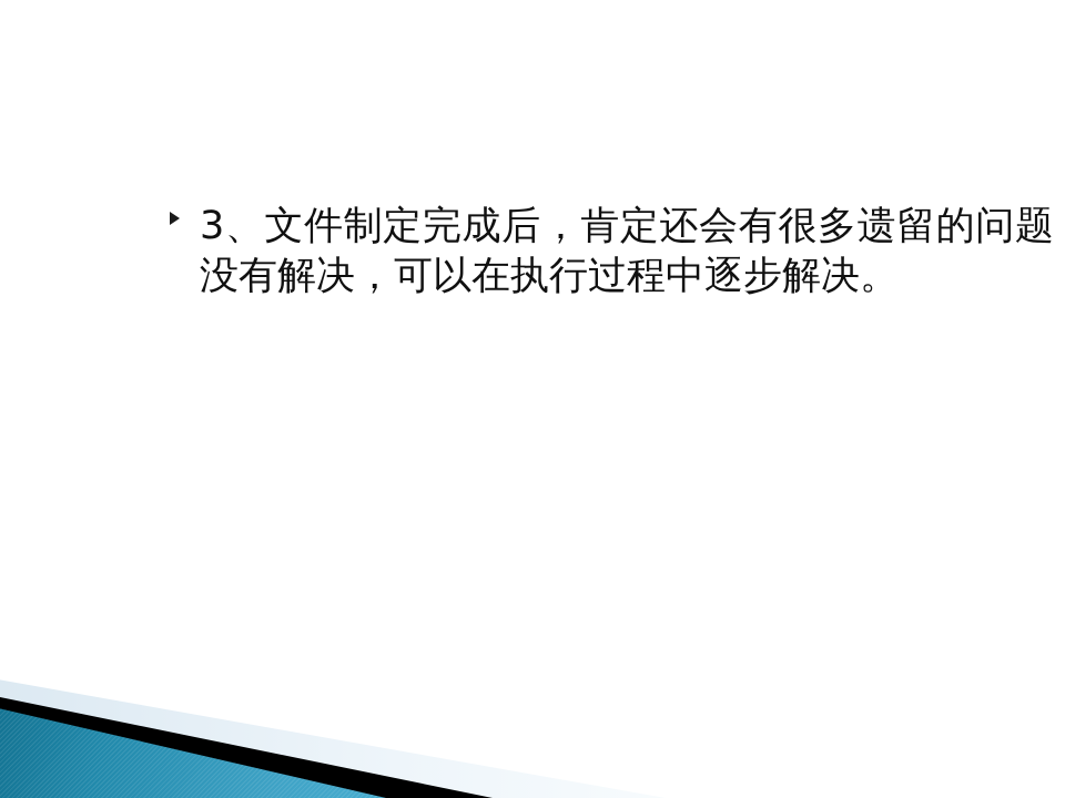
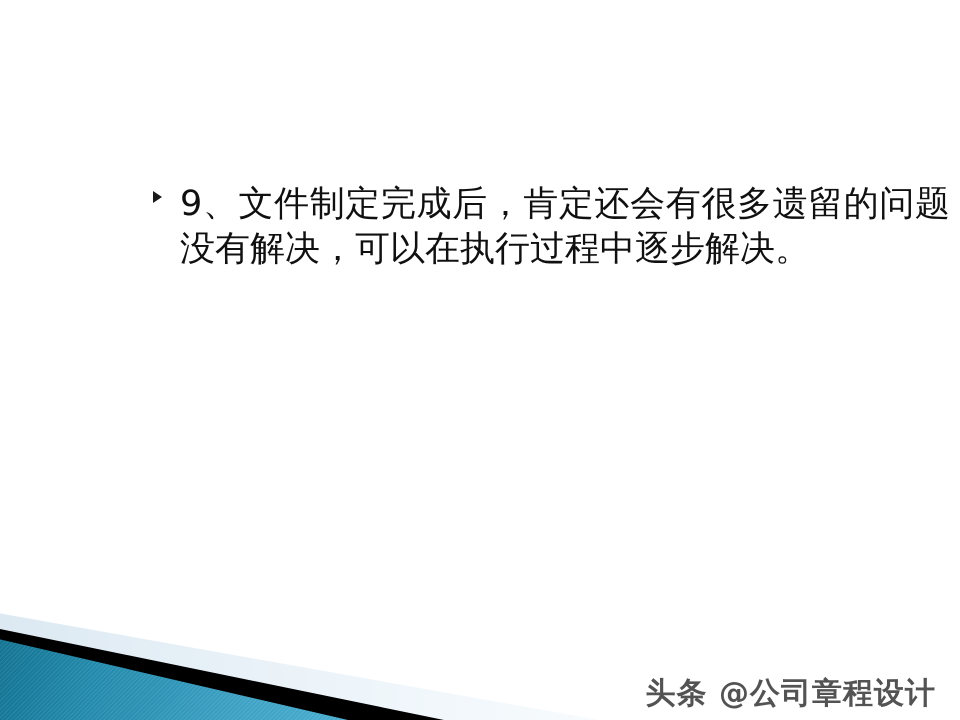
- 3、文件制定完成后，肯定还会有很多遗留的问题没有解决，可以在执行过程中逐步解决。
+ 9、文件制定完成后，肯定还会有很多遗留的问题没有解决，可以在执行过程中逐步解决。
+ 头条 @公司章程设计
